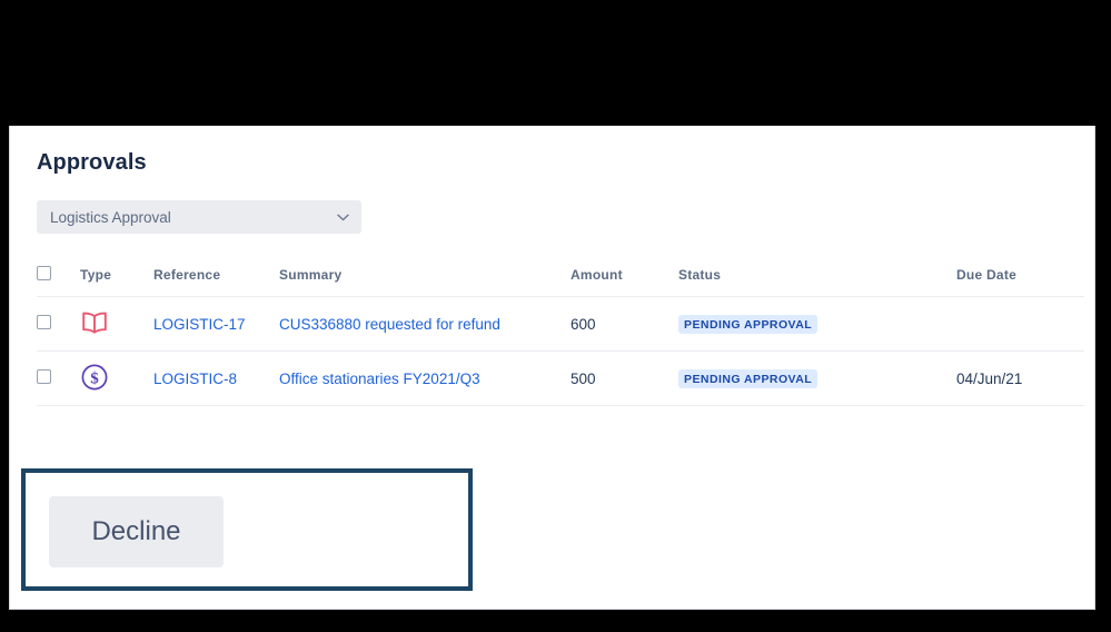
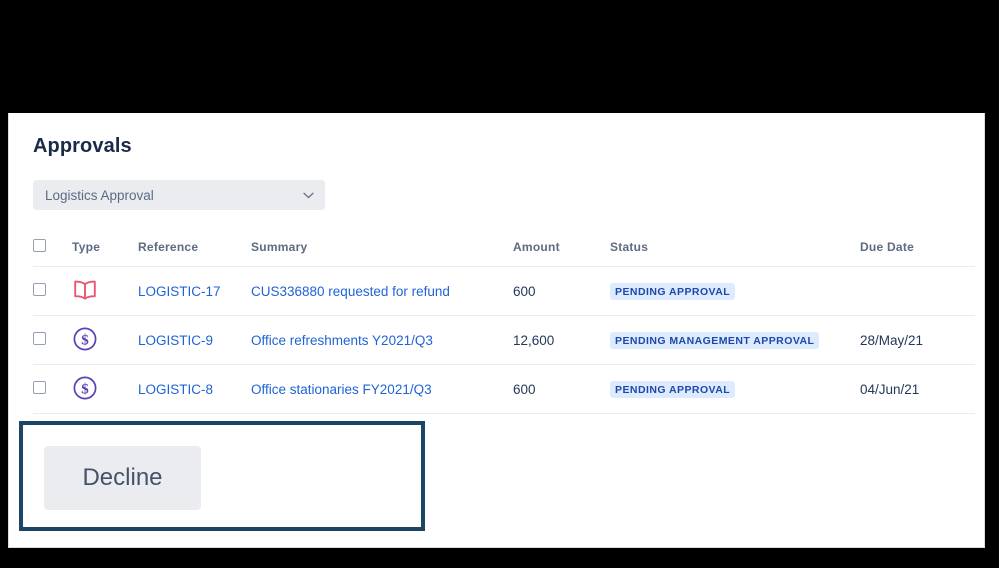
  Approvals
  Logistics Approval
  	Type	Reference	Summary	Amount	Status	Due Date
  		LOGISTIC-17	CUS336880 requested for refund	600	PENDING APPROVAL
+ 	$	LOGISTIC-9	Office refreshments Y2021/Q3	12,600	PENDING MANAGEMENT APPROVAL	28/May/21
- 	$	LOGISTIC-8	Office stationaries FY2021/Q3	500	PENDING APPROVAL	04/Jun/21
+ 	$	LOGISTIC-8	Office stationaries FY2021/Q3	600	PENDING APPROVAL	04/Jun/21
  Decline
